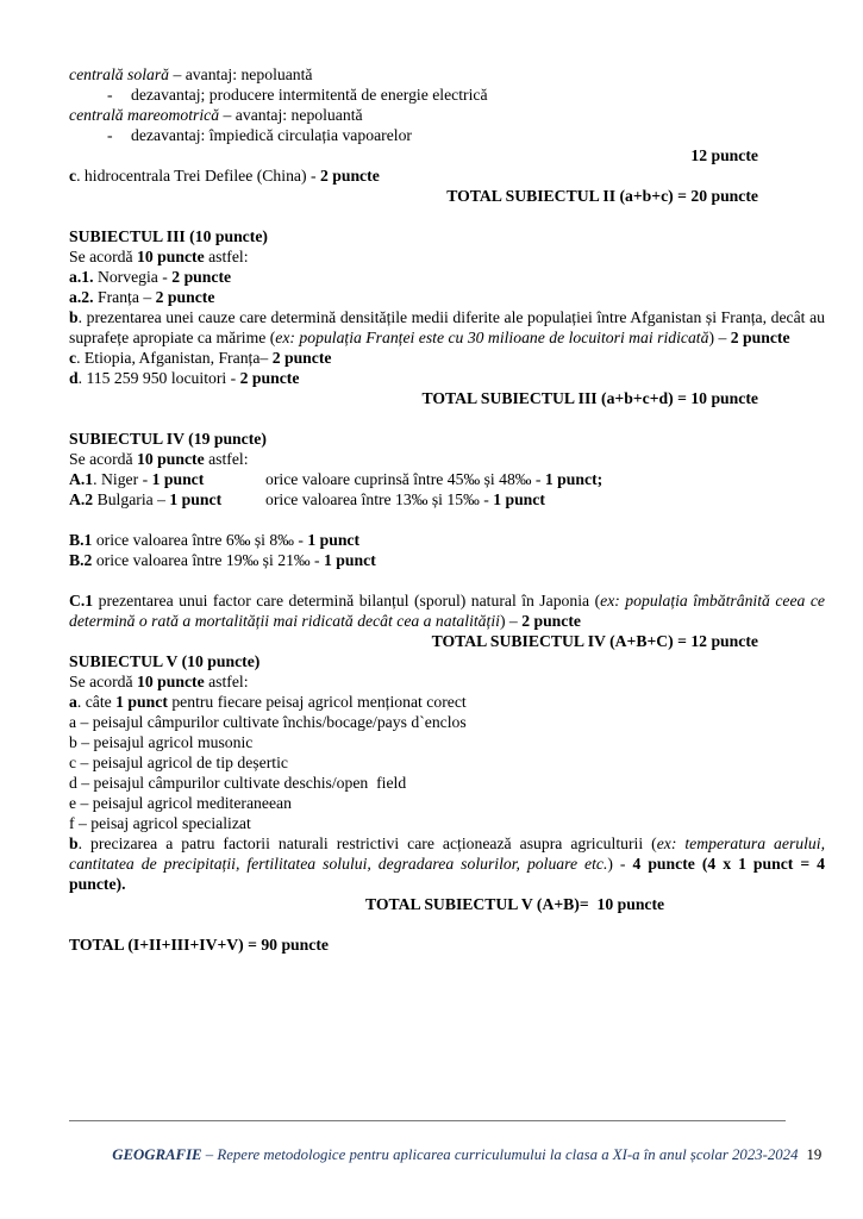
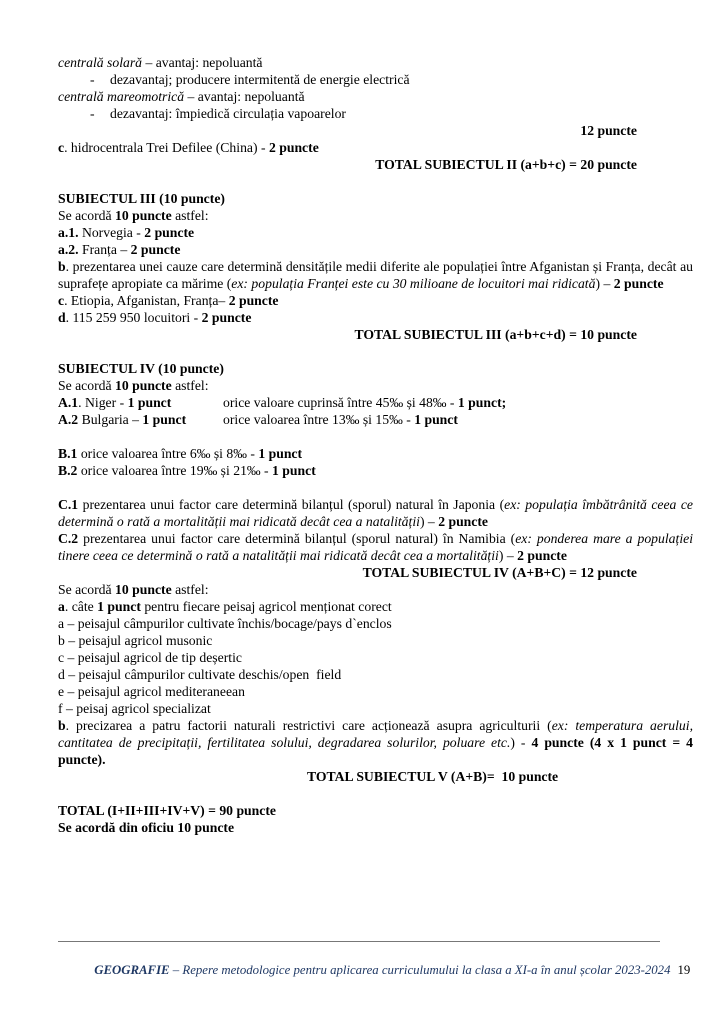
  centrală solară – avantaj: nepoluantă
  - dezavantaj; producere intermitentă de energie electrică
  centrală mareomotrică – avantaj: nepoluantă
  - dezavantaj: împiedică circulația vapoarelor
  12 puncte
  c. hidrocentrala Trei Defilee (China) - 2 puncte
  TOTAL SUBIECTUL II (a+b+c) = 20 puncte
  SUBIECTUL III (10 puncte)
  Se acordă 10 puncte astfel:
  a.1. Norvegia - 2 puncte
  a.2. Franța – 2 puncte
  b. prezentarea unei cauze care determină densitățile medii diferite ale populației între Afganistan și Franța, decât au suprafețe apropiate ca mărime (ex: populația Franței este cu 30 milioane de locuitori mai ridicată) – 2 puncte
  c. Etiopia, Afganistan, Franța– 2 puncte
  d. 115 259 950 locuitori - 2 puncte
  TOTAL SUBIECTUL III (a+b+c+d) = 10 puncte
- SUBIECTUL IV (19 puncte)
+ SUBIECTUL IV (10 puncte)
  Se acordă 10 puncte astfel:
  A.1. Niger - 1 punct orice valoare cuprinsă între 45‰ și 48‰ - 1 punct;
  A.2 Bulgaria – 1 punct orice valoarea între 13‰ și 15‰ - 1 punct
  B.1 orice valoarea între 6‰ și 8‰ - 1 punct
  B.2 orice valoarea între 19‰ și 21‰ - 1 punct
  C.1 prezentarea unui factor care determină bilanțul (sporul) natural în Japonia (ex: populația îmbătrânită ceea ce determină o rată a mortalității mai ridicată decât cea a natalității) – 2 puncte
+ C.2 prezentarea unui factor care determină bilanțul (sporul natural) în Namibia (ex: ponderea mare a populației tinere ceea ce determină o rată a natalității mai ridicată decât cea a mortalității) – 2 puncte
  TOTAL SUBIECTUL IV (A+B+C) = 12 puncte
- SUBIECTUL V (10 puncte)
  Se acordă 10 puncte astfel:
  a. câte 1 punct pentru fiecare peisaj agricol menționat corect
  a – peisajul câmpurilor cultivate închis/bocage/pays d`enclos
  b – peisajul agricol musonic
  c – peisajul agricol de tip deșertic
  d – peisajul câmpurilor cultivate deschis/open field
  e – peisajul agricol mediteraneean
  f – peisaj agricol specializat
  b. precizarea a patru factorii naturali restrictivi care acționează asupra agriculturii (ex: temperatura aerului, cantitatea de precipitații, fertilitatea solului, degradarea solurilor, poluare etc.) - 4 puncte (4 x 1 punct = 4 puncte).
  TOTAL SUBIECTUL V (A+B)= 10 puncte
  TOTAL (I+II+III+IV+V) = 90 puncte
+ Se acordă din oficiu 10 puncte
  GEOGRAFIE – Repere metodologice pentru aplicarea curriculumului la clasa a XI-a în anul școlar 2023-2024 19
